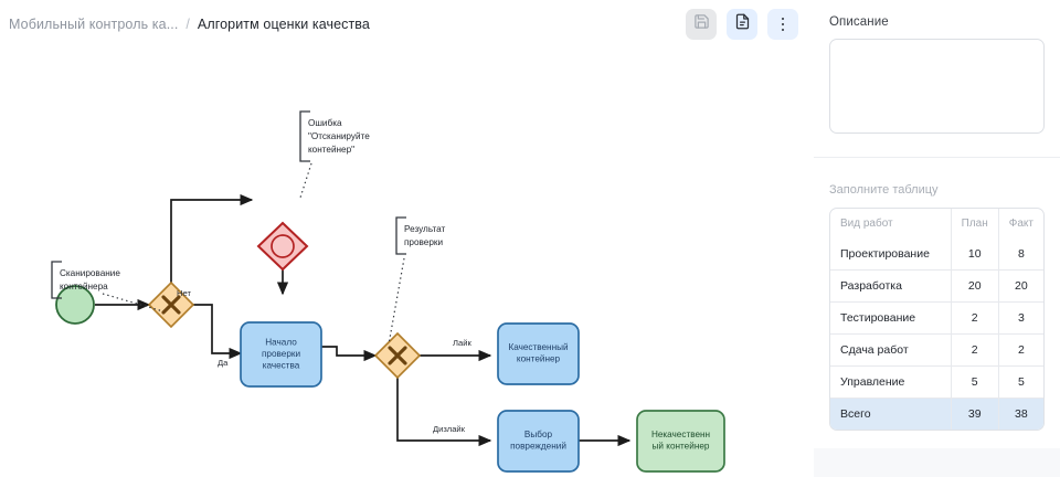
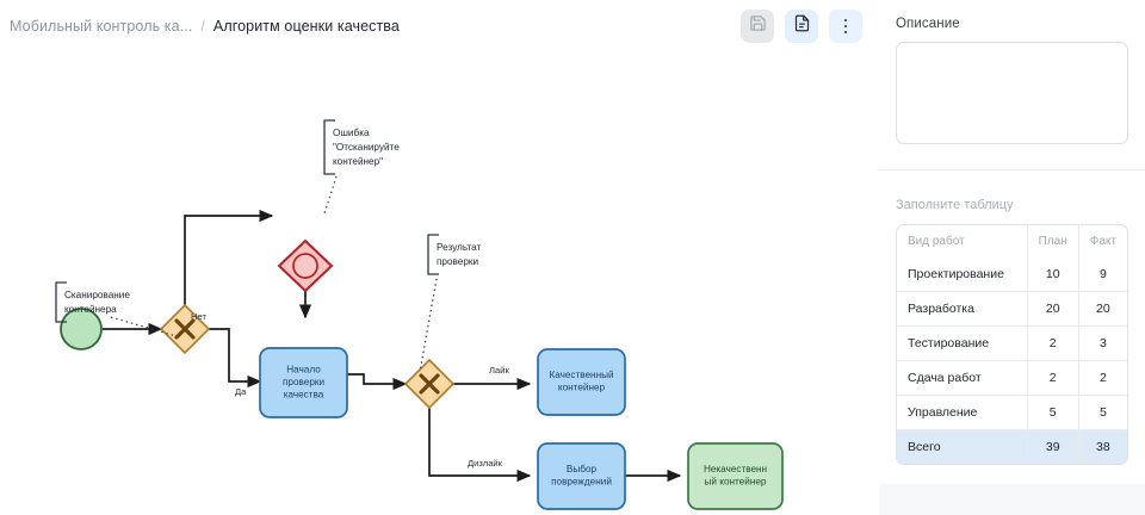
  Мобильный контроль ка...
  /
  Алгоритм оценки качества
  Нет
  Да
  Лайк
  Дизлайк
  Сканирование
  контейнера
  Ошибка
  "Отсканируйте
  контейнер"
  Результат
  проверки
  Начало
  проверки
  качества
  Качественный
  контейнер
  Выбор
  повреждений
  Некачественн
  ый контейнер
  Описание
  Заполните таблицу
  Вид работ	План	Факт
- Проектирование	10	8
+ Проектирование	10	9
  Разработка	20	20
  Тестирование	2	3
  Сдача работ	2	2
  Управление	5	5
  Всего	39	38
